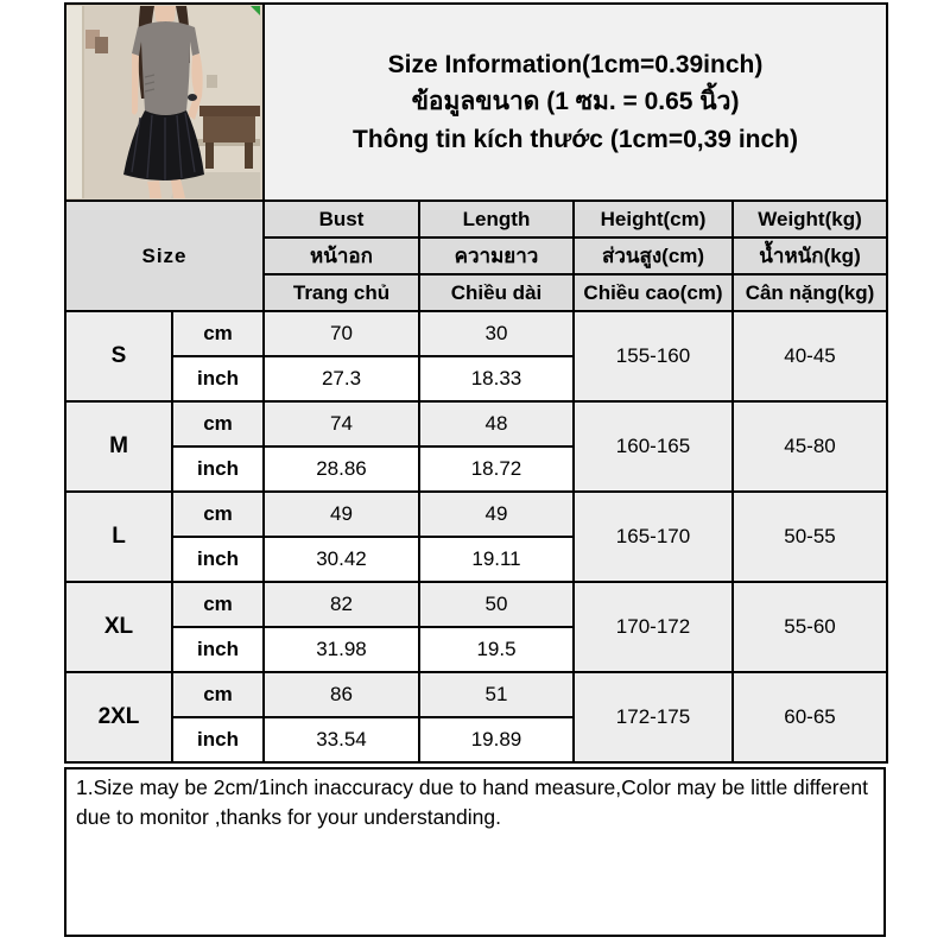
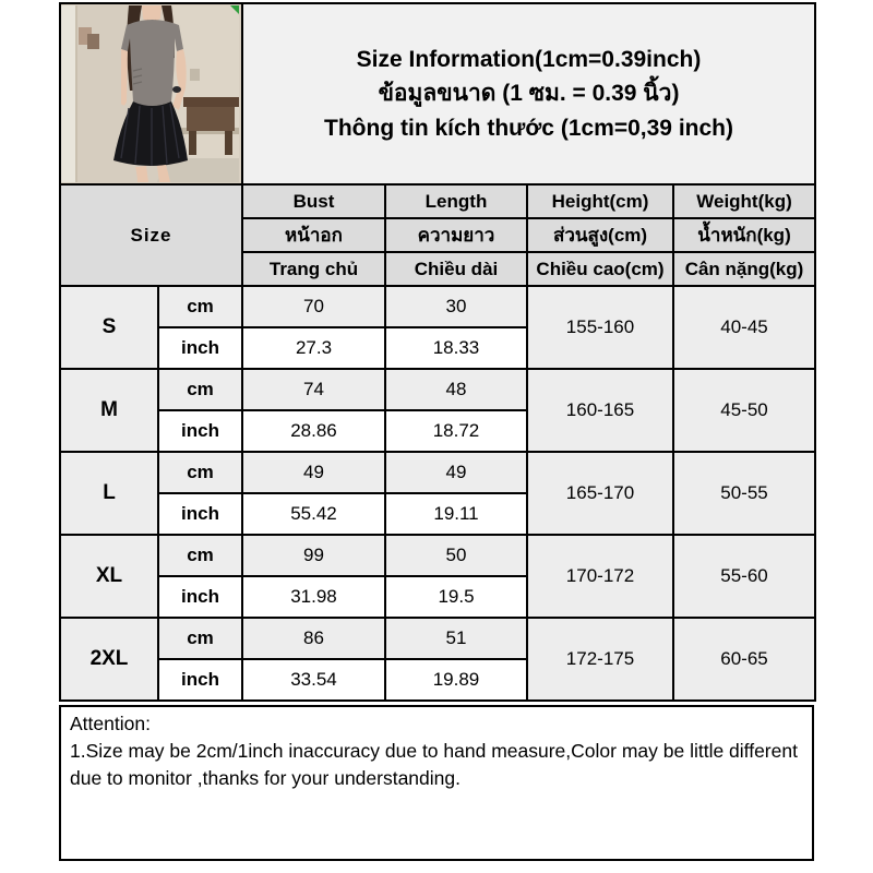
- 	Size Information(1cm=0.39inch) ข้อมูลขนาด (1 ซม. = 0.65 นิ้ว) Thông tin kích thước (1cm=0,39 inch)
+ 	Size Information(1cm=0.39inch) ข้อมูลขนาด (1 ซม. = 0.39 นิ้ว) Thông tin kích thước (1cm=0,39 inch)
  Size	Bust	Length	Height(cm)	Weight(kg)
  หน้าอก	ความยาว	ส่วนสูง(cm)	น้ำหนัก(kg)
  Trang chủ	Chiều dài	Chiều cao(cm)	Cân nặng(kg)
  S	cm	70	30	155-160	40-45
  inch	27.3	18.33
- M	cm	74	48	160-165	45-80
+ M	cm	74	48	160-165	45-50
  inch	28.86	18.72
  L	cm	49	49	165-170	50-55
- inch	30.42	19.11
+ inch	55.42	19.11
- XL	cm	82	50	170-172	55-60
+ XL	cm	99	50	170-172	55-60
  inch	31.98	19.5
  2XL	cm	86	51	172-175	60-65
  inch	33.54	19.89
+ Attention:
  1.Size may be 2cm/1inch inaccuracy due to hand measure,Color may be little different due to monitor ,thanks for your understanding.
